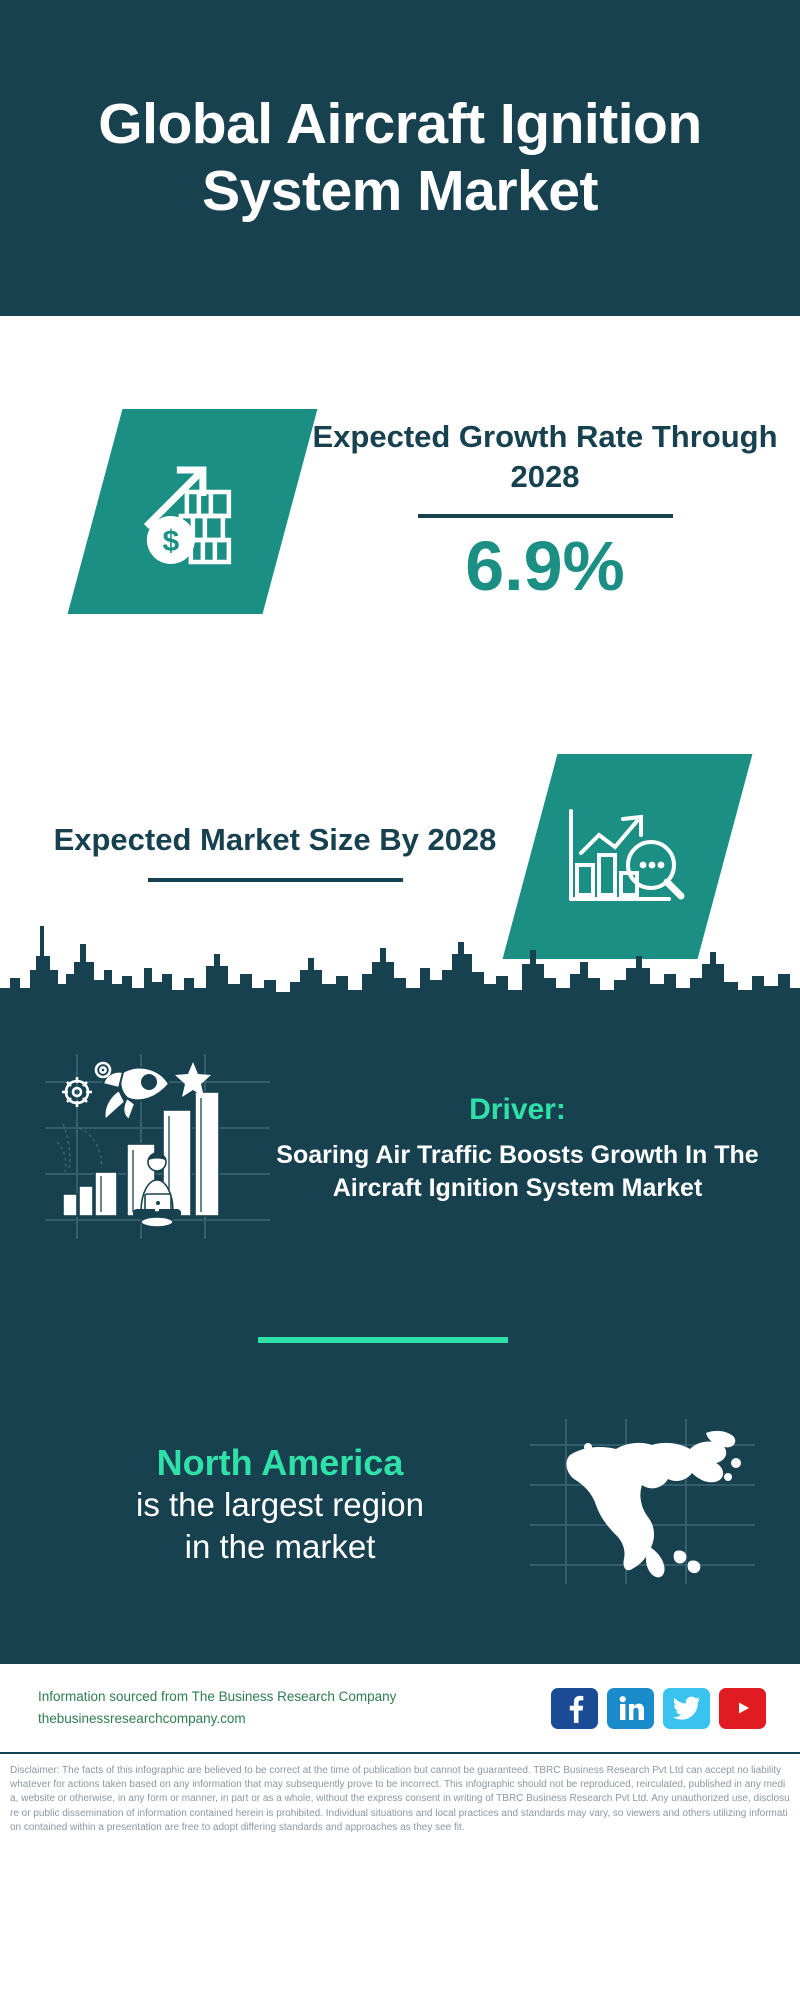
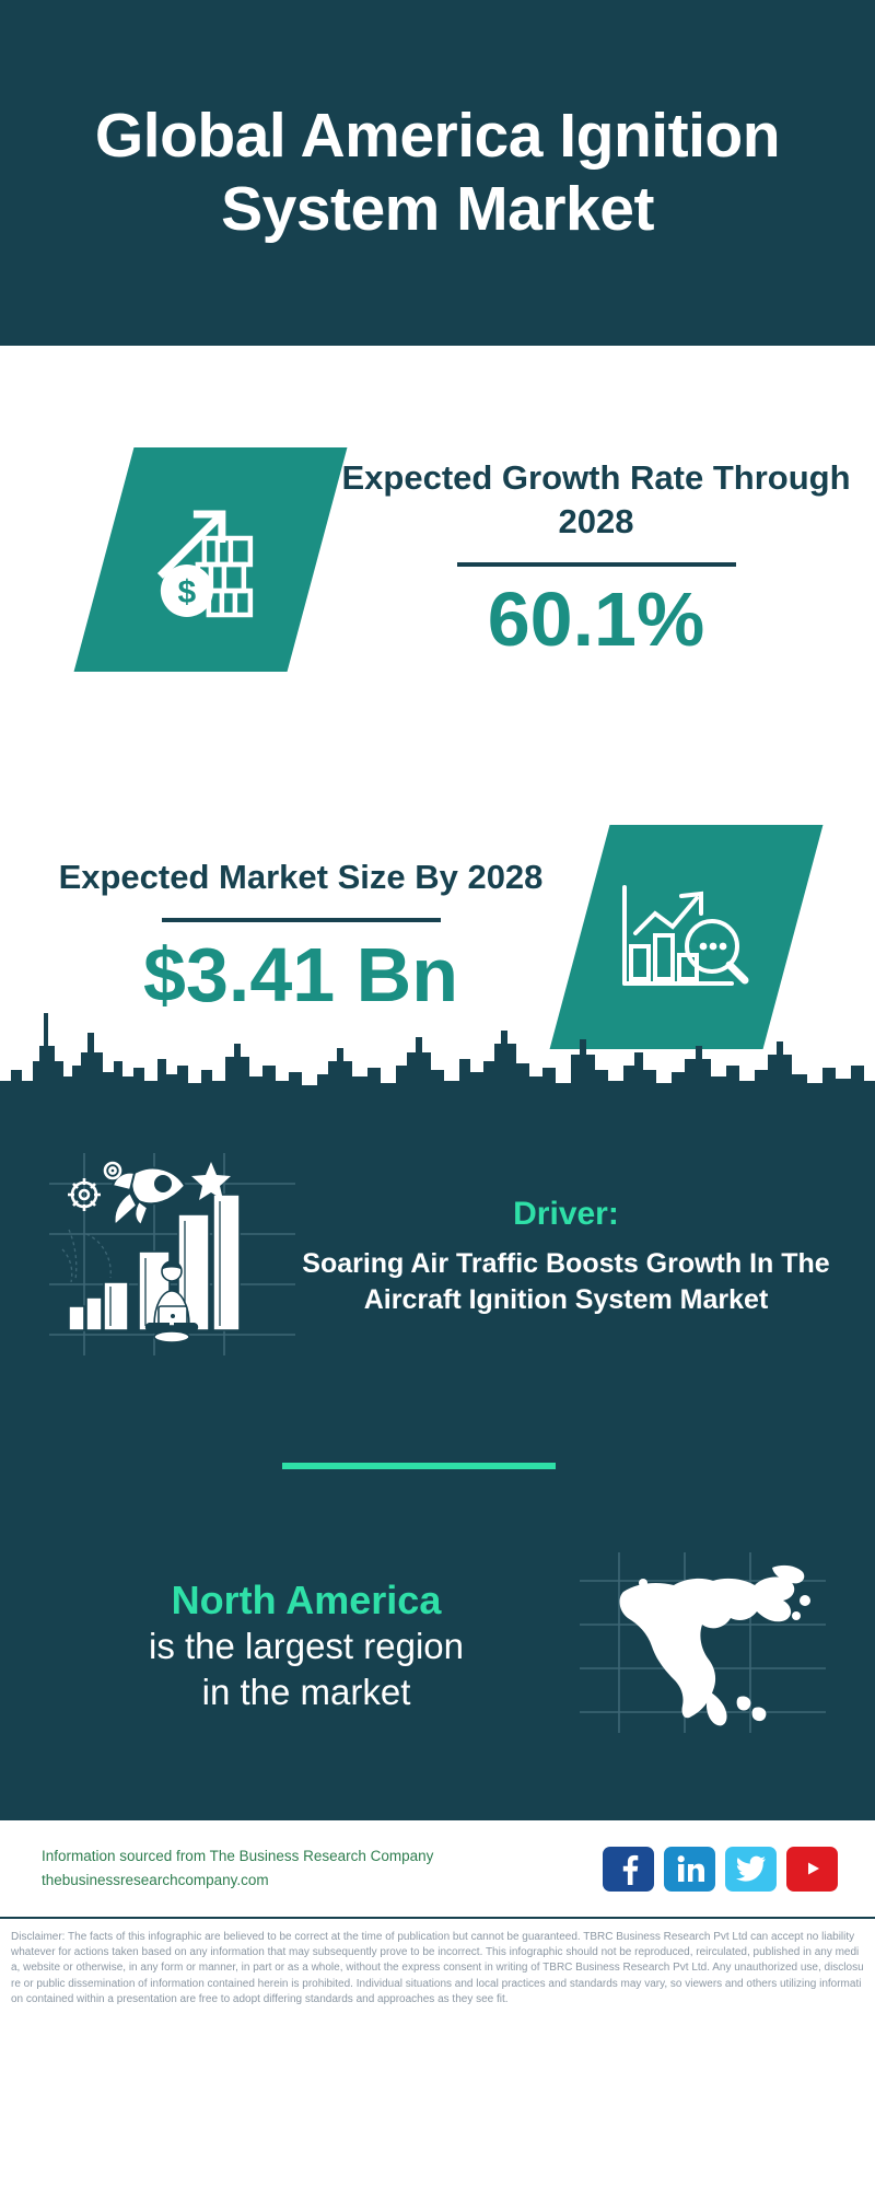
- Global Aircraft Ignition System Market
+ Global America Ignition System Market
  Expected Growth Rate Through 2028
- 6.9%
+ 60.1%
  Expected Market Size By 2028
+ $3.41 Bn
  Driver:
  Soaring Air Traffic Boosts Growth In The Aircraft Ignition System Market
  North America
  is the largest region
  in the market
  Information sourced from The Business Research Company
  thebusinessresearchcompany.com
  Disclaimer: The facts of this infographic are believed to be correct at the time of publication but cannot be guaranteed. TBRC Business Research Pvt Ltd can accept no liability whatever for actions taken based on any information that may subsequently prove to be incorrect. This infographic should not be reproduced, reirculated, published in any media, website or otherwise, in any form or manner, in part or as a whole, without the express consent in writing of TBRC Business Research Pvt Ltd. Any unauthorized use, disclosure or public dissemination of information contained herein is prohibited. Individual situations and local practices and standards may vary, so viewers and others utilizing information contained within a presentation are free to adopt differing standards and approaches as they see fit.
